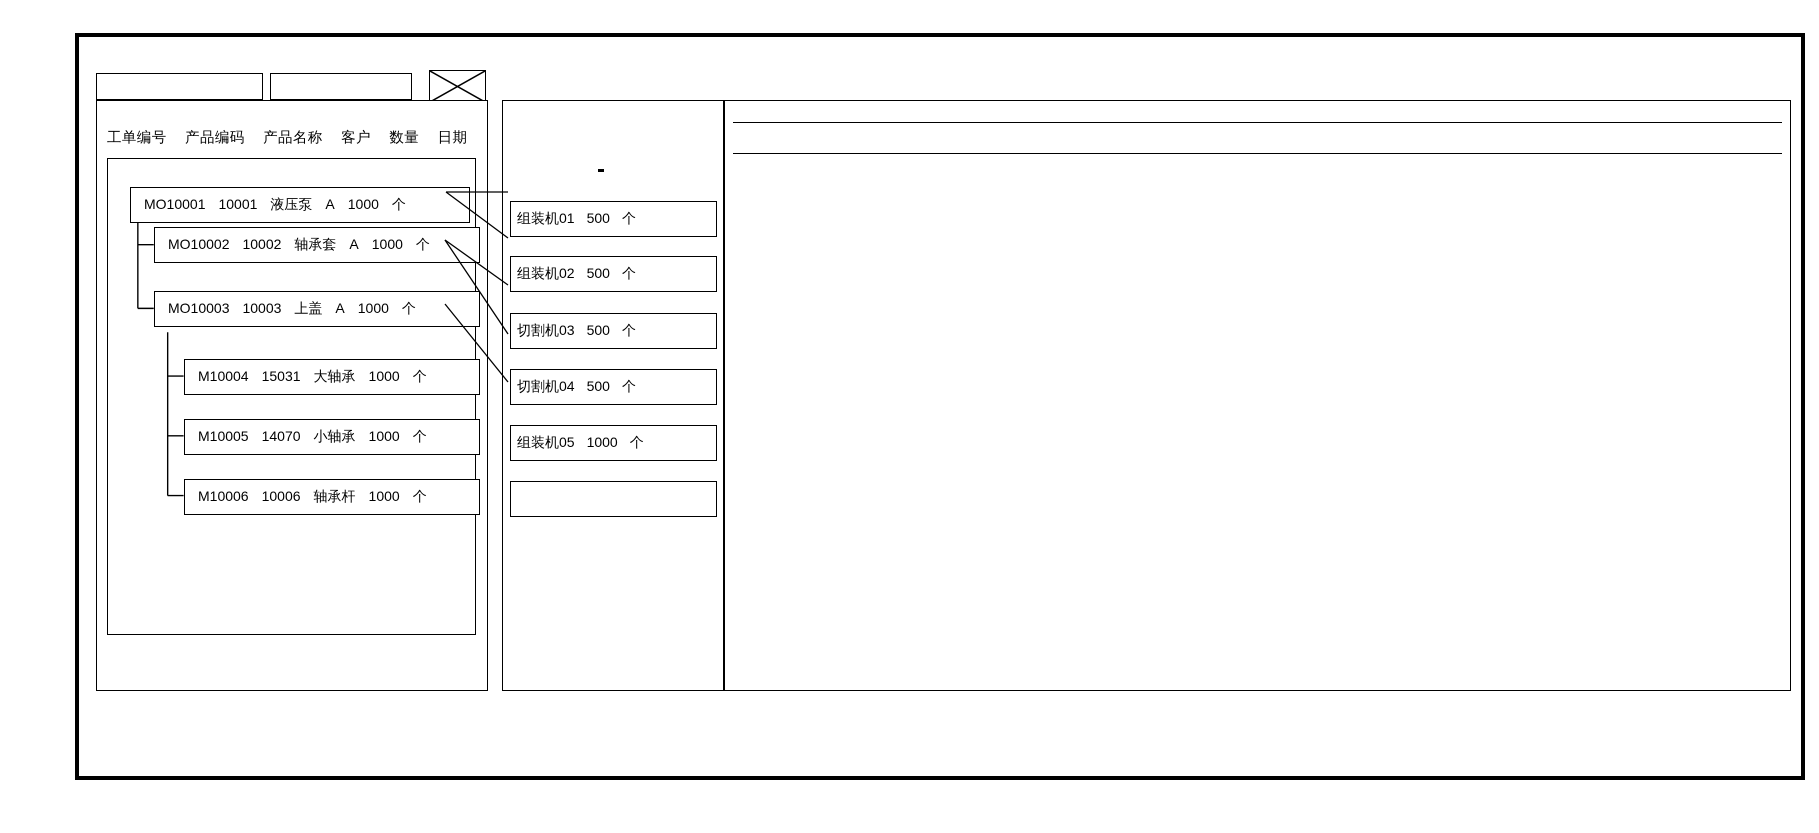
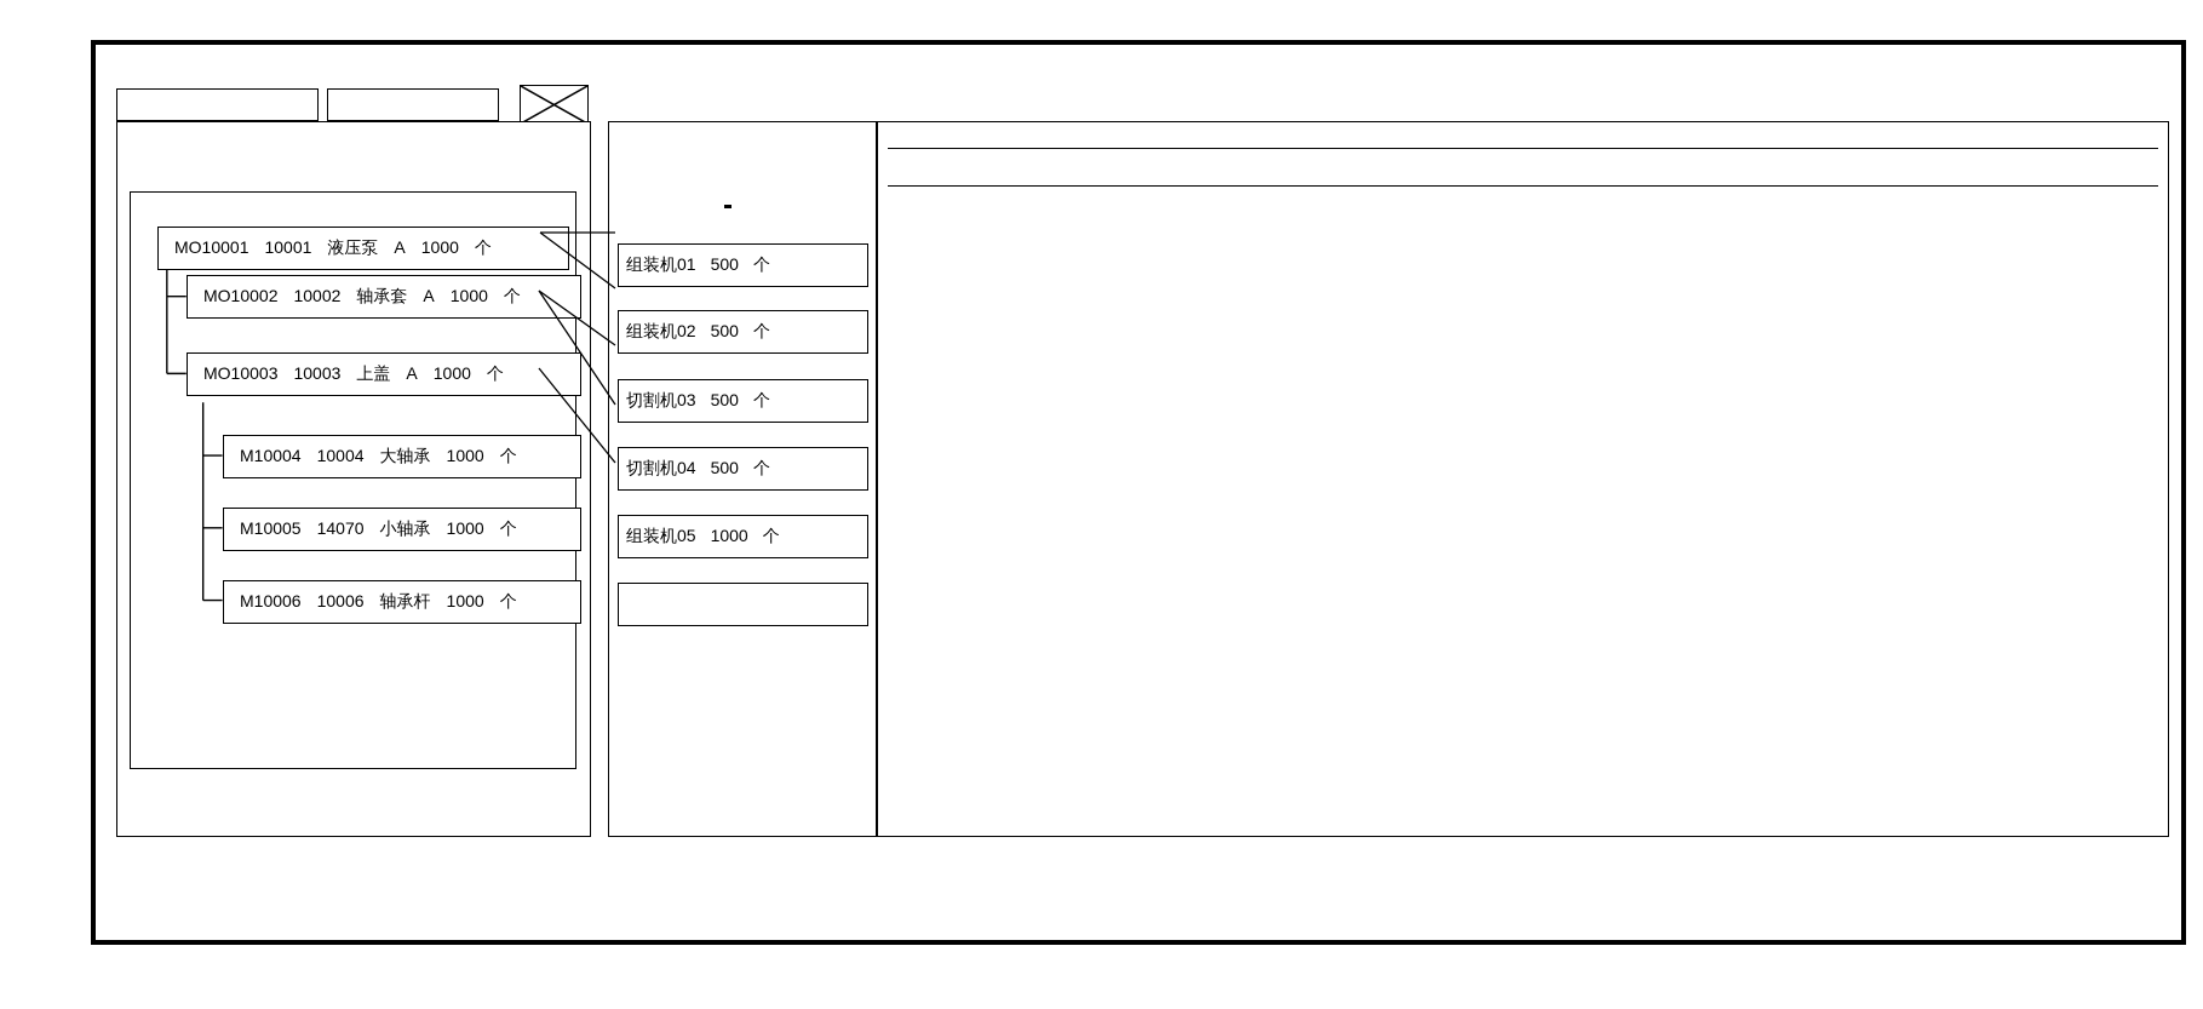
- 工单编号 产品编码 产品名称 客户 数量 日期
  MO10001
  10001
  液压泵
  A
  1000
  个
  MO10002
  10002
  轴承套
  A
  1000
  个
  MO10003
  10003
  上盖
  A
  1000
  个
  M10004
- 15031
+ 10004
  大轴承
  1000
  个
  M10005
  14070
  小轴承
  1000
  个
  M10006
  10006
  轴承杆
  1000
  个
  组装机01
  500
  个
  组装机02
  500
  个
  切割机03
  500
  个
  切割机04
  500
  个
  组装机05
  1000
  个
